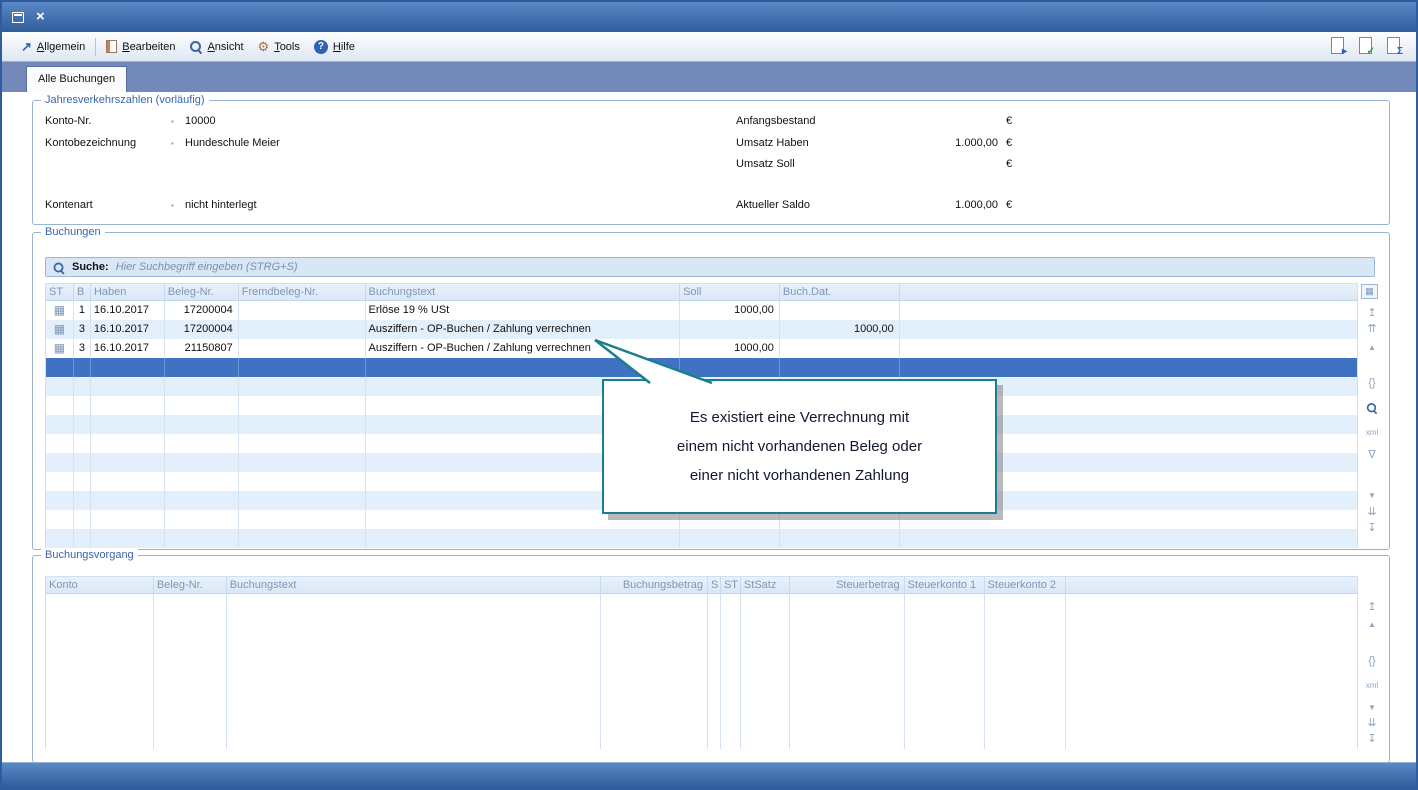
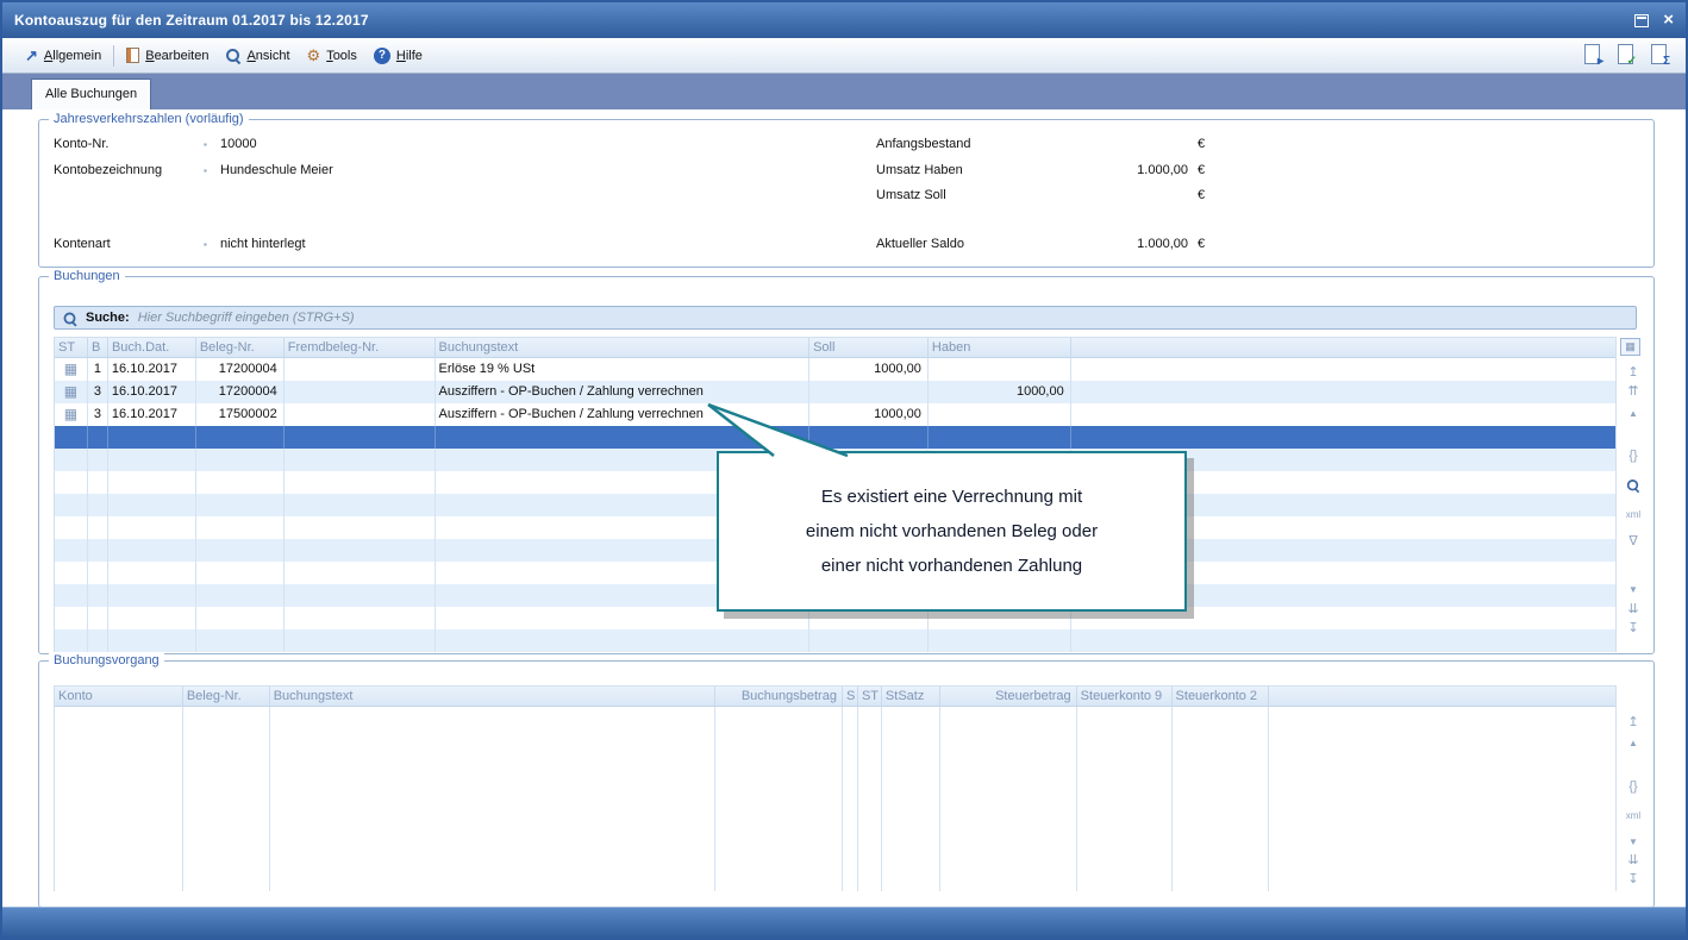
+ Kontoauszug für den Zeitraum 01.2017 bis 12.2017
  ×
  ↗
  Allgemein
  Bearbeiten
  Ansicht
  ⚙
  Tools
  ?
  Hilfe
  ▸
  ✓
  Σ
  Alle Buchungen
  Jahresverkehrszahlen (vorläufig)
  Konto-Nr.
  ▪
  10000
  Kontobezeichnung
  ▪
  Hundeschule Meier
  Kontenart
  ▪
  nicht hinterlegt
  Anfangsbestand
  €
  Umsatz Haben
  1.000,00
  €
  Umsatz Soll
  €
  Aktueller Saldo
  1.000,00
  €
  Buchungen
  Suche:
  Hier Suchbegriff eingeben (STRG+S)
  ST
  B
- Haben
+ Buch.Dat.
  Beleg-Nr.
  Fremdbeleg-Nr.
  Buchungstext
  Soll
- Buch.Dat.
+ Haben
  ▦
  1
  16.10.2017
  17200004
  Erlöse 19 % USt
  1000,00
  ▦
  3
  16.10.2017
  17200004
  Ausziffern - OP-Buchen / Zahlung verrechnen
  1000,00
  ▦
  3
  16.10.2017
- 21150807
+ 17500002
  Ausziffern - OP-Buchen / Zahlung verrechnen
  1000,00
  ▦
  ↥
  ⇈
  ▲
  {}
  xml
  ∇
  ▼
  ⇊
  ↧
  Es existiert eine Verrechnung mit
  einem nicht vorhandenen Beleg oder
  einer nicht vorhandenen Zahlung
  Buchungsvorgang
  Konto
  Beleg-Nr.
  Buchungstext
  Buchungsbetrag
  S
  ST
  StSatz
  Steuerbetrag
- Steuerkonto 1
+ Steuerkonto 9
  Steuerkonto 2
  ↥
  ▲
  {}
  xml
  ▼
  ⇊
  ↧
